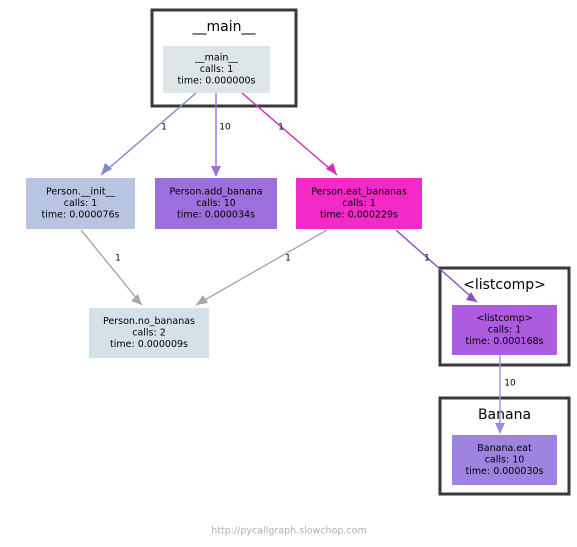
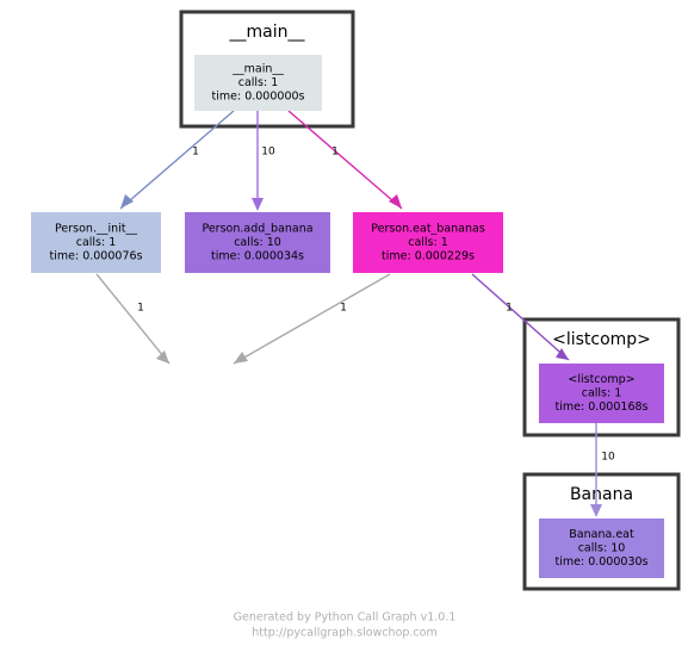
  __main__
  <listcomp>
  Baana
  1
  10
  1
  1
  1
  1
  10
  __main__
  calls: 1
  time: 0.000000s
  Person.__init__
  calls: 1
  time: 0.000076s
  Person.add_banana
  calls: 10
  time: 0.000034s
  Person.eat_bananas
  calls: 1
  time: 0.000229s
- Person.no_bananas
- calls: 2
- time: 0.000009s
  <listcomp>
  calls: 1
  time: 0.000168s
  Banana.eat
  calls: 10
  time: 0.000030s
+ Generated by Python Call Graph v1.0.1
  http://pycallgraph.slowchop.com
